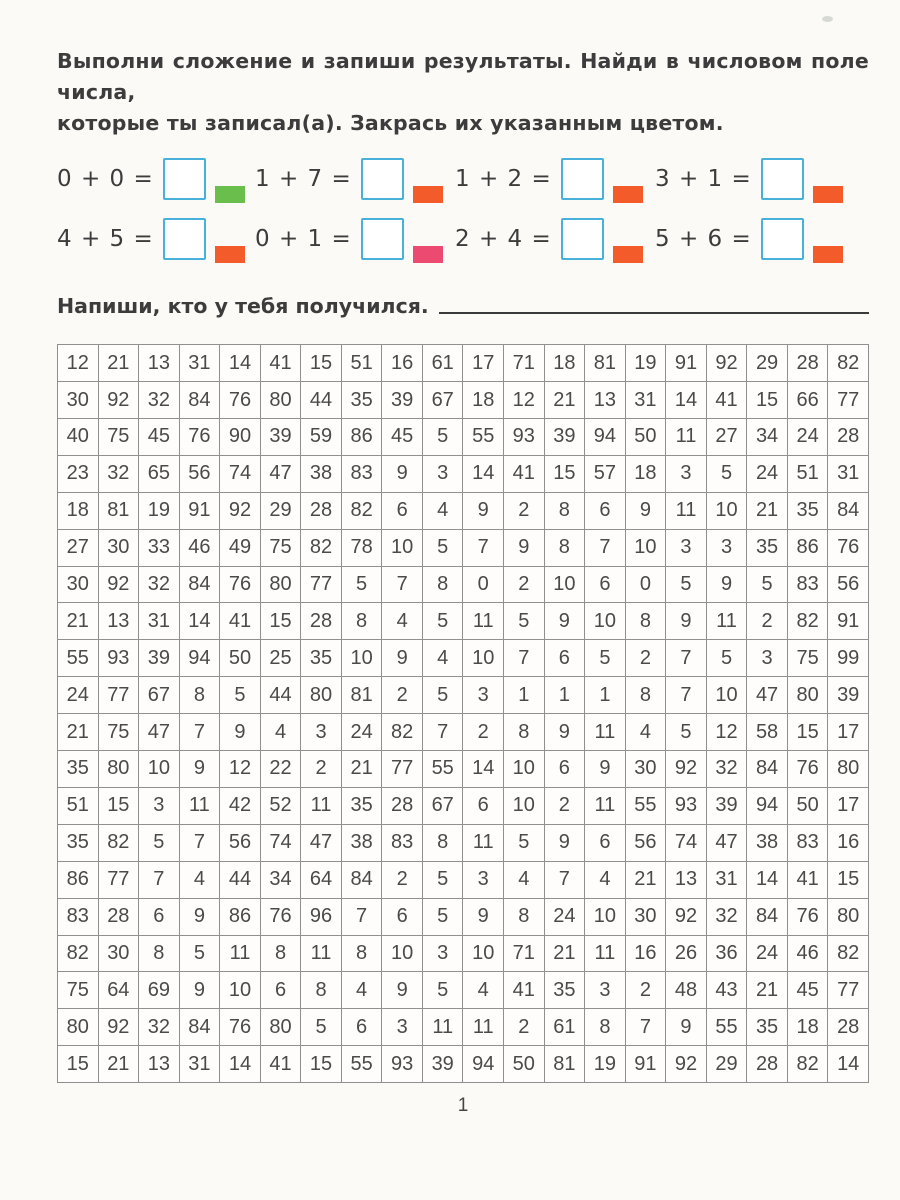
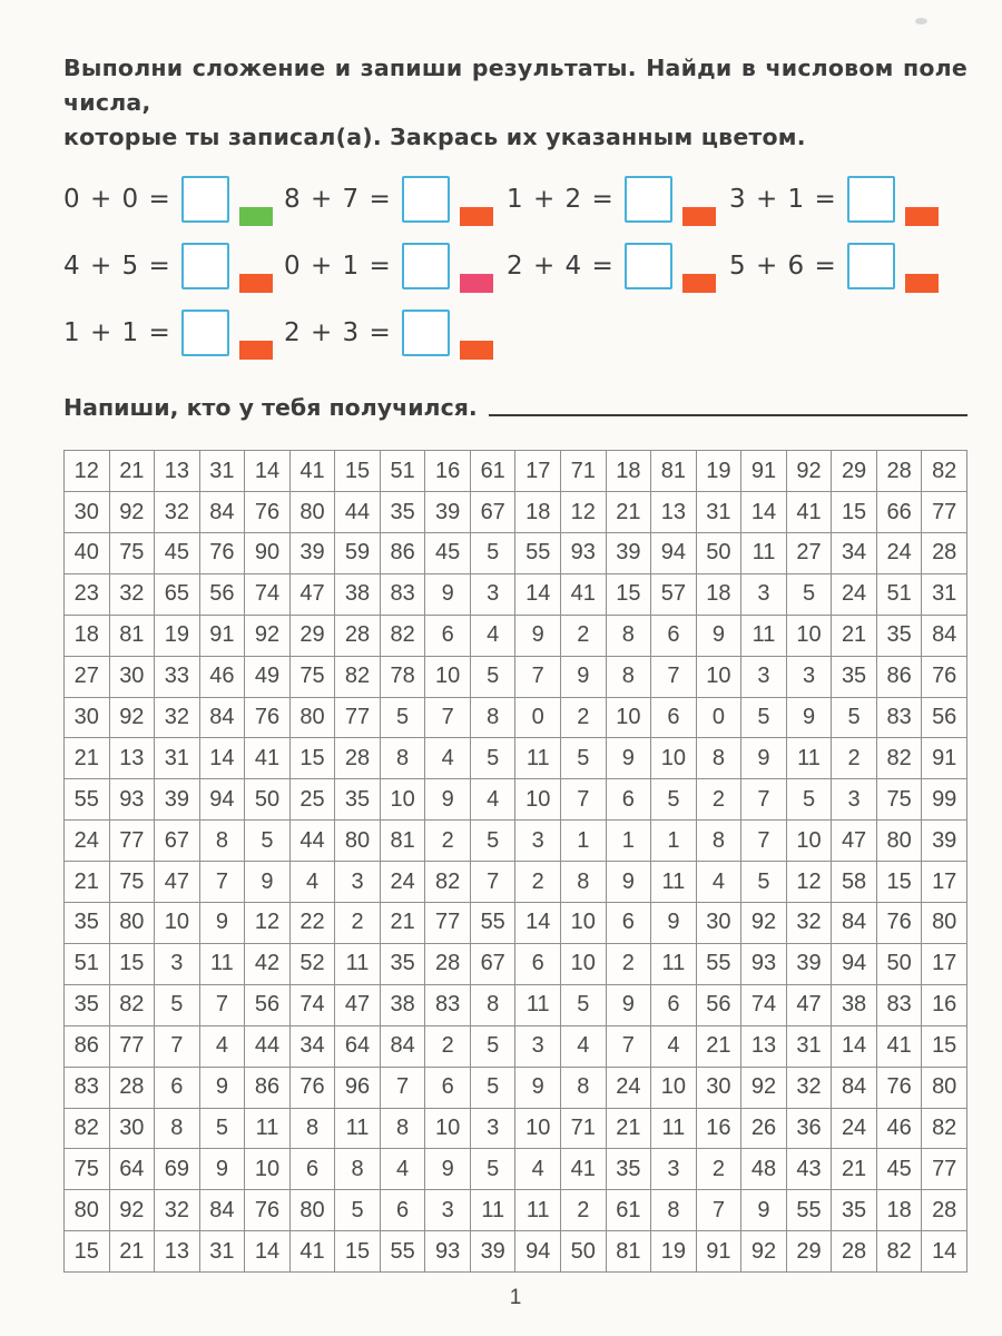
  Выполни сложение и запиши результаты. Найди в числовом поле числа,
  которые ты записал(а). Закрась их указанным цветом.
  0 + 0 =
- 1 + 7 =
+ 8 + 7 =
  1 + 2 =
  3 + 1 =
  4 + 5 =
  0 + 1 =
  2 + 4 =
  5 + 6 =
+ 1 + 1 =
+ 2 + 3 =
  Напиши, кто у тебя получился.
  12	21	13	31	14	41	15	51	16	61	17	71	18	81	19	91	92	29	28	82
  30	92	32	84	76	80	44	35	39	67	18	12	21	13	31	14	41	15	66	77
  40	75	45	76	90	39	59	86	45	5	55	93	39	94	50	11	27	34	24	28
  23	32	65	56	74	47	38	83	9	3	14	41	15	57	18	3	5	24	51	31
  18	81	19	91	92	29	28	82	6	4	9	2	8	6	9	11	10	21	35	84
  27	30	33	46	49	75	82	78	10	5	7	9	8	7	10	3	3	35	86	76
  30	92	32	84	76	80	77	5	7	8	0	2	10	6	0	5	9	5	83	56
  21	13	31	14	41	15	28	8	4	5	11	5	9	10	8	9	11	2	82	91
  55	93	39	94	50	25	35	10	9	4	10	7	6	5	2	7	5	3	75	99
  24	77	67	8	5	44	80	81	2	5	3	1	1	1	8	7	10	47	80	39
  21	75	47	7	9	4	3	24	82	7	2	8	9	11	4	5	12	58	15	17
  35	80	10	9	12	22	2	21	77	55	14	10	6	9	30	92	32	84	76	80
  51	15	3	11	42	52	11	35	28	67	6	10	2	11	55	93	39	94	50	17
  35	82	5	7	56	74	47	38	83	8	11	5	9	6	56	74	47	38	83	16
  86	77	7	4	44	34	64	84	2	5	3	4	7	4	21	13	31	14	41	15
  83	28	6	9	86	76	96	7	6	5	9	8	24	10	30	92	32	84	76	80
  82	30	8	5	11	8	11	8	10	3	10	71	21	11	16	26	36	24	46	82
  75	64	69	9	10	6	8	4	9	5	4	41	35	3	2	48	43	21	45	77
  80	92	32	84	76	80	5	6	3	11	11	2	61	8	7	9	55	35	18	28
  15	21	13	31	14	41	15	55	93	39	94	50	81	19	91	92	29	28	82	14
  1
